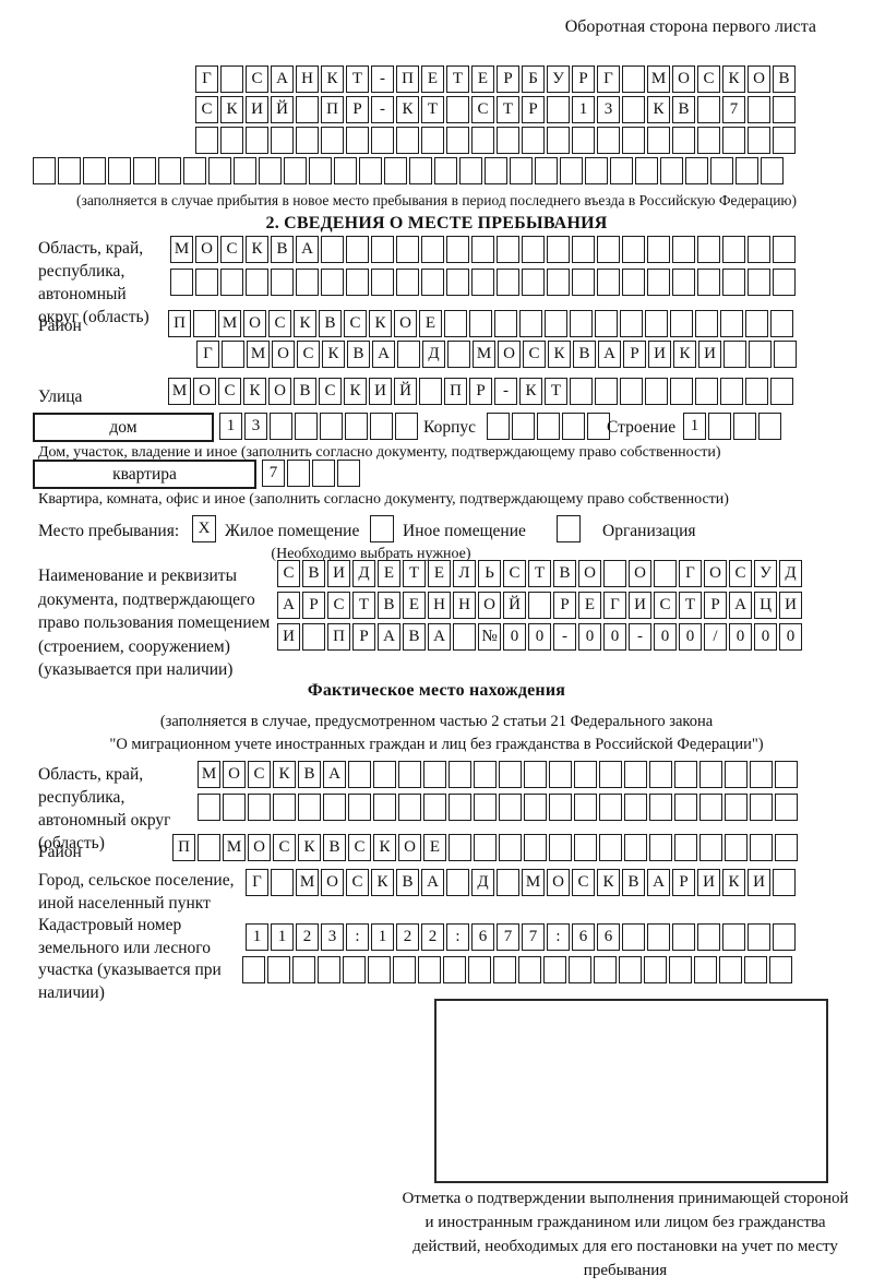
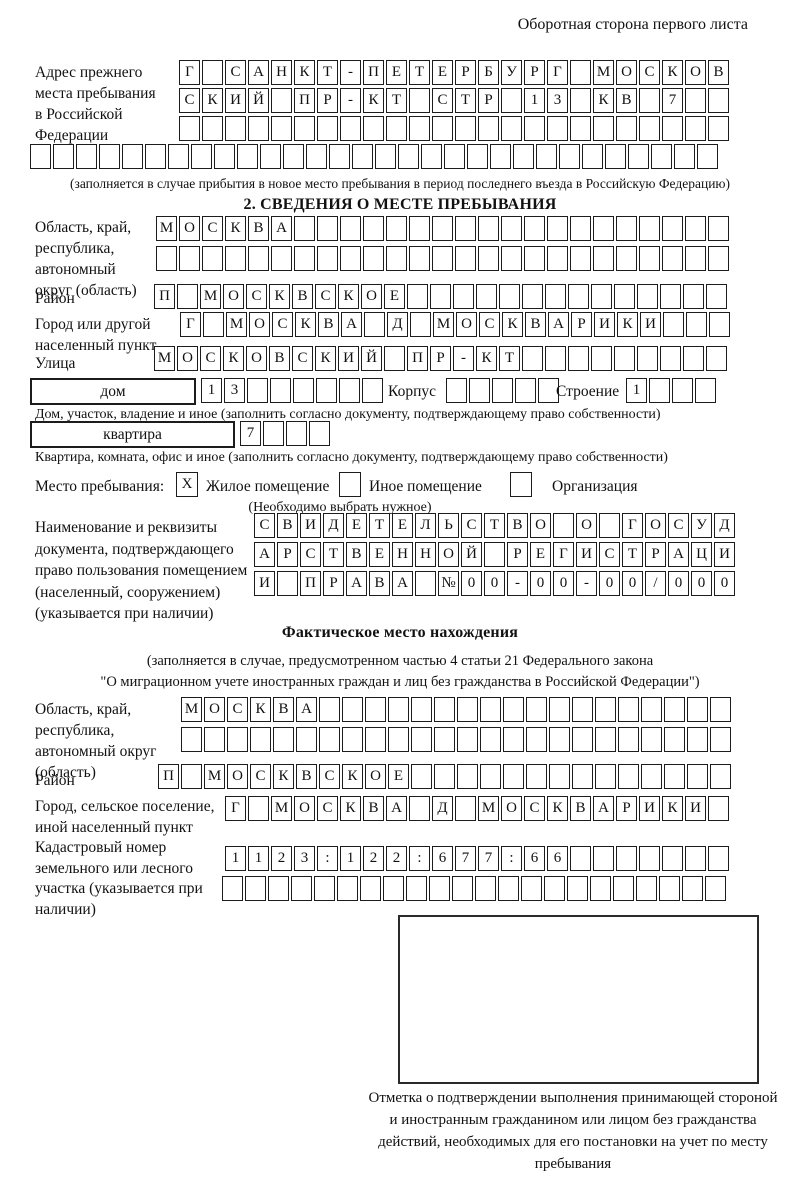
  Оборотная сторона первого листа
+ Адрес прежнего места пребывания в Российской Федерации
  Г С А Н К Т - П Е Т Е Р Б У Р Г М О С К О В
  С К И Й П Р - К Т С Т Р 1 3 К В 7
  (заполняется в случае прибытия в новое место пребывания в период последнего въезда в Российскую Федерацию)
  2. СВЕДЕНИЯ О МЕСТЕ ПРЕБЫВАНИЯ
  Область, край, республика, автономный округ (область)
  М О С К В А
  Район
  П М О С К В С К О Е
+ Город или другой населенный пункт
  Г М О С К В А Д М О С К В А Р И К И
  Улица
  М О С К О В С К И Й П Р - К Т
  дом
  1 3
  Корпус
  Строение
  1
  Дом, участок, владение и иное (заполнить согласно документу, подтверждающему право собственности)
  квартира
  7
  Квартира, комната, офис и иное (заполнить согласно документу, подтверждающему право собственности)
  Место пребывания:
  X
  Жилое помещение
  Иное помещение
  Организация
  (Необходимо выбрать нужное)
- Наименование и реквизиты документа, подтверждающего право пользования помещением (строением, сооружением) (указывается при наличии)
+ Наименование и реквизиты документа, подтверждающего право пользования помещением (населенный, сооружением) (указывается при наличии)
  С В И Д Е Т Е Л Ь С Т В О О Г О С У Д
  А Р С Т В Е Н Н О Й Р Е Г И С Т Р А Ц И
  И П Р А В А № 0 0 - 0 0 - 0 0 / 0 0 0
  Фактическое место нахождения
- (заполняется в случае, предусмотренном частью 2 статьи 21 Федерального закона
+ (заполняется в случае, предусмотренном частью 4 статьи 21 Федерального закона
  "О миграционном учете иностранных граждан и лиц без гражданства в Российской Федерации")
  Область, край, республика, автономный округ (область)
  М О С К В А
  Район
  П М О С К В С К О Е
  Город, сельское поселение, иной населенный пункт
  Г М О С К В А Д М О С К В А Р И К И
  Кадастровый номер земельного или лесного участка (указывается при наличии)
  1 1 2 3 : 1 2 2 : 6 7 7 : 6 6
  Отметка о подтверждении выполнения принимающей стороной и иностранным гражданином или лицом без гражданства действий, необходимых для его постановки на учет по месту пребывания
